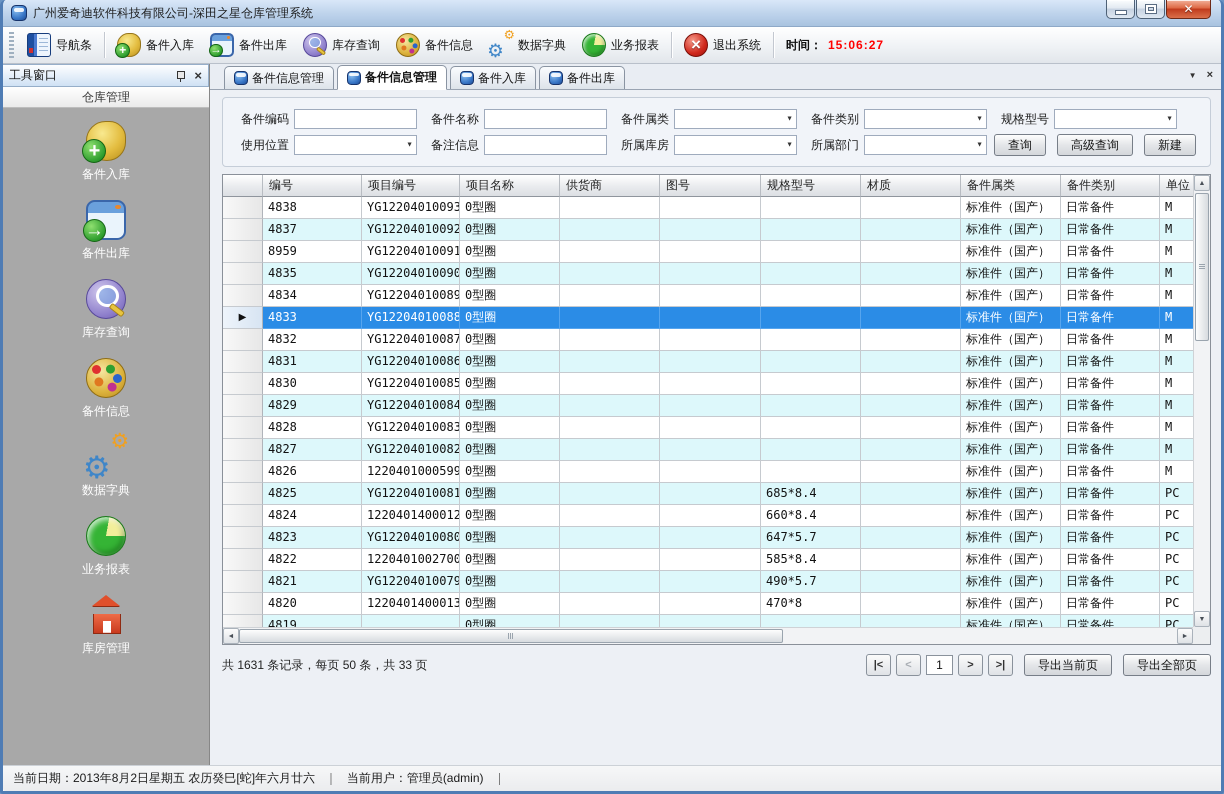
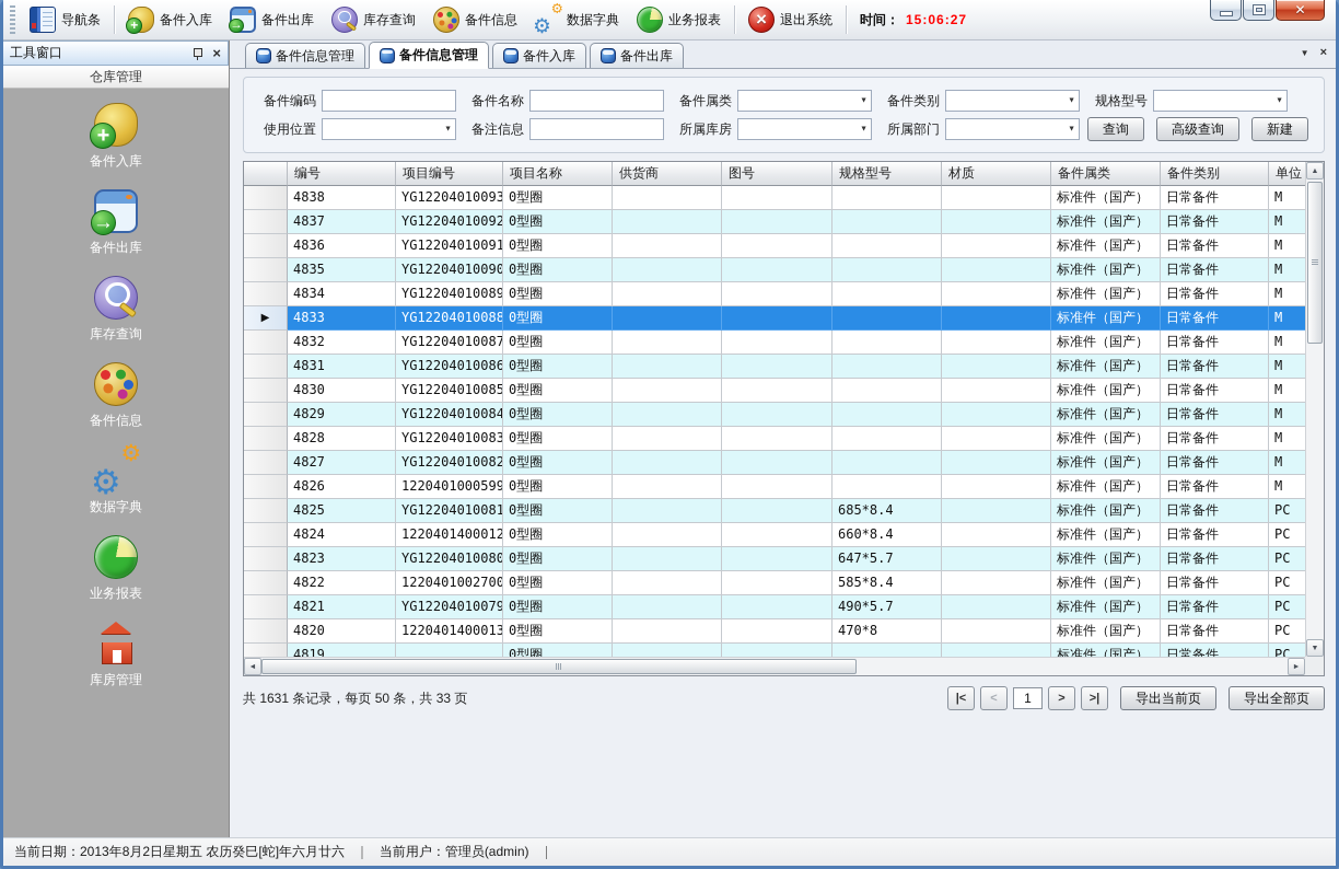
- 广州爱奇迪软件科技有限公司-深田之星仓库管理系统
  导航条
  备件入库
  备件出库
  库存查询
  备件信息
  数据字典
  业务报表
  退出系统
  时间：
  15:06:27
  工具窗口
  ×
  仓库管理
  备件入库
  备件出库
  库存查询
  备件信息
  数据字典
  业务报表
  库房管理
  备件信息管理
  备件信息管理
  备件入库
  备件出库
  ▼
  ×
  备件编码
  备件名称
  备件属类
  备件类别
  规格型号
  使用位置
  备注信息
  所属库房
  所属部门
  查询
  高级查询
  新建
  编号
  项目编号
  项目名称
  供货商
  图号
  规格型号
  材质
  备件属类
  备件类别
  单位
  4838
  YG12204010093
  0型圈
  标准件（国产）
  日常备件
  M
  4837
  YG12204010092
  0型圈
  标准件（国产）
  日常备件
  M
- 8959
+ 4836
  YG12204010091
  0型圈
  标准件（国产）
  日常备件
  M
  4835
  YG12204010090
  0型圈
  标准件（国产）
  日常备件
  M
  4834
  YG12204010089
  0型圈
  标准件（国产）
  日常备件
  M
  ▶
  4833
  YG12204010088
  0型圈
  标准件（国产）
  日常备件
  M
  4832
  YG12204010087
  0型圈
  标准件（国产）
  日常备件
  M
  4831
  YG12204010086
  0型圈
  标准件（国产）
  日常备件
  M
  4830
  YG12204010085
  0型圈
  标准件（国产）
  日常备件
  M
  4829
  YG12204010084
  0型圈
  标准件（国产）
  日常备件
  M
  4828
  YG12204010083
  0型圈
  标准件（国产）
  日常备件
  M
  4827
  YG12204010082
  0型圈
  标准件（国产）
  日常备件
  M
  4826
  1220401000599
  0型圈
  标准件（国产）
  日常备件
  M
  4825
  YG12204010081
  0型圈
  685*8.4
  标准件（国产）
  日常备件
  PC
  4824
  1220401400012
  0型圈
  660*8.4
  标准件（国产）
  日常备件
  PC
  4823
  YG12204010080
  0型圈
  647*5.7
  标准件（国产）
  日常备件
  PC
  4822
  1220401002700
  0型圈
  585*8.4
  标准件（国产）
  日常备件
  PC
  4821
  YG12204010079
  0型圈
  490*5.7
  标准件（国产）
  日常备件
  PC
  4820
  1220401400013
  0型圈
  470*8
  标准件（国产）
  日常备件
  PC
  4819
  0型圈
  标准件（国产）
  日常备件
  PC
  共 1631 条记录，每页 50 条，共 33 页
  |<
  <
  1
  >
  >|
  导出当前页
  导出全部页
  当前日期：2013年8月2日星期五 农历癸巳[蛇]年六月廿六
  ｜
  当前用户：管理员(admin)
  ｜
